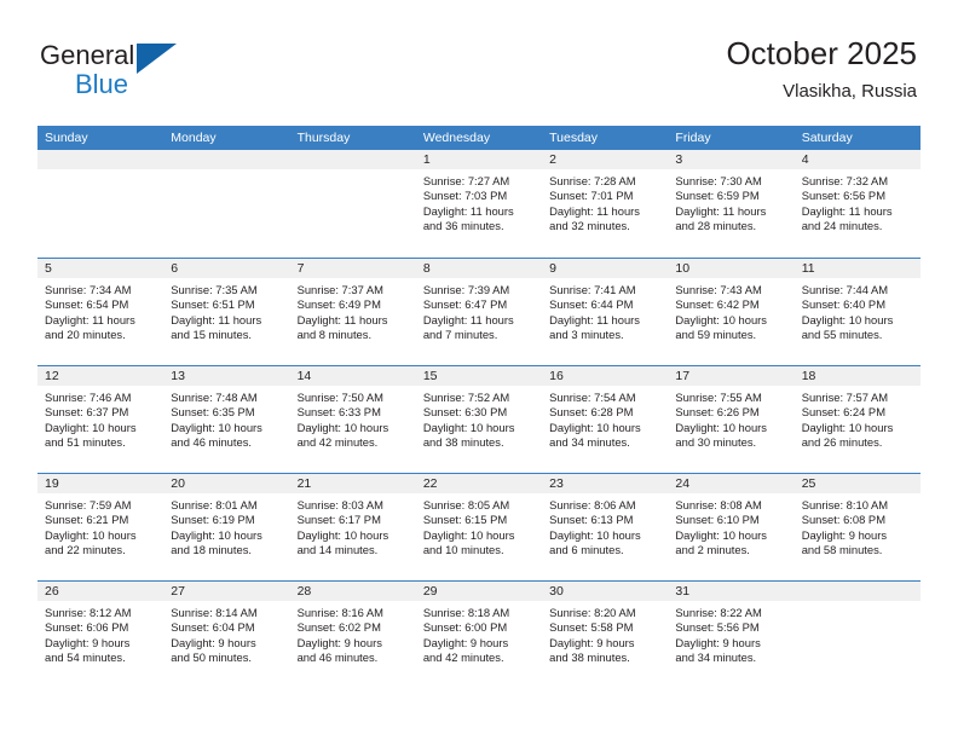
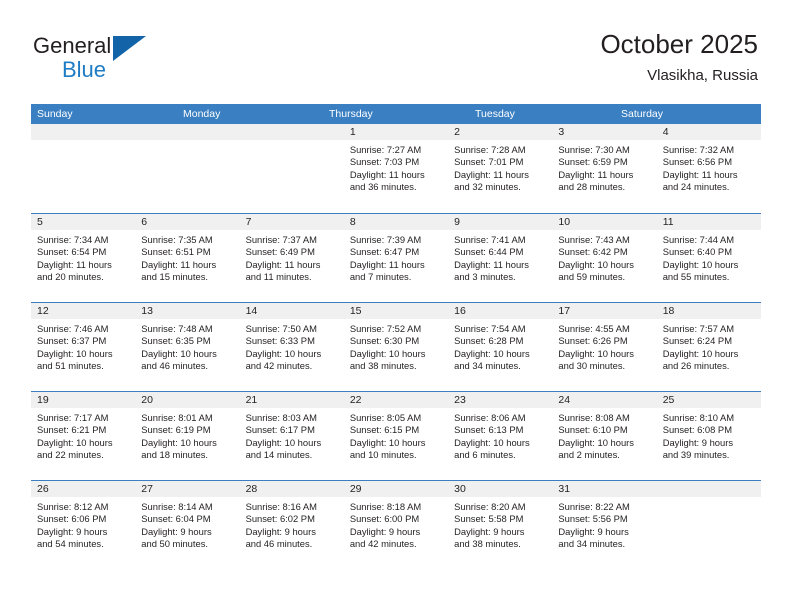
  General
  Blue
  October 2025
  Vlasikha, Russia
  Sunday
  Monday
  Thursday
- Wednesday
  Tuesday
- Friday
  Saturday
  1
  Sunrise: 7:27 AM
  Sunset: 7:03 PM
  Daylight: 11 hours
  and 36 minutes.
  2
  Sunrise: 7:28 AM
  Sunset: 7:01 PM
  Daylight: 11 hours
  and 32 minutes.
  3
  Sunrise: 7:30 AM
  Sunset: 6:59 PM
  Daylight: 11 hours
  and 28 minutes.
  4
  Sunrise: 7:32 AM
  Sunset: 6:56 PM
  Daylight: 11 hours
  and 24 minutes.
  5
  Sunrise: 7:34 AM
  Sunset: 6:54 PM
  Daylight: 11 hours
  and 20 minutes.
  6
  Sunrise: 7:35 AM
  Sunset: 6:51 PM
  Daylight: 11 hours
  and 15 minutes.
  7
  Sunrise: 7:37 AM
  Sunset: 6:49 PM
  Daylight: 11 hours
- and 8 minutes.
+ and 11 minutes.
  8
  Sunrise: 7:39 AM
  Sunset: 6:47 PM
  Daylight: 11 hours
  and 7 minutes.
  9
  Sunrise: 7:41 AM
  Sunset: 6:44 PM
  Daylight: 11 hours
  and 3 minutes.
  10
  Sunrise: 7:43 AM
  Sunset: 6:42 PM
  Daylight: 10 hours
  and 59 minutes.
  11
  Sunrise: 7:44 AM
  Sunset: 6:40 PM
  Daylight: 10 hours
  and 55 minutes.
  12
  Sunrise: 7:46 AM
  Sunset: 6:37 PM
  Daylight: 10 hours
  and 51 minutes.
  13
  Sunrise: 7:48 AM
  Sunset: 6:35 PM
  Daylight: 10 hours
  and 46 minutes.
  14
  Sunrise: 7:50 AM
  Sunset: 6:33 PM
  Daylight: 10 hours
  and 42 minutes.
  15
  Sunrise: 7:52 AM
  Sunset: 6:30 PM
  Daylight: 10 hours
  and 38 minutes.
  16
  Sunrise: 7:54 AM
  Sunset: 6:28 PM
  Daylight: 10 hours
  and 34 minutes.
  17
- Sunrise: 7:55 AM
+ Sunrise: 4:55 AM
  Sunset: 6:26 PM
  Daylight: 10 hours
  and 30 minutes.
  18
  Sunrise: 7:57 AM
  Sunset: 6:24 PM
  Daylight: 10 hours
  and 26 minutes.
  19
- Sunrise: 7:59 AM
+ Sunrise: 7:17 AM
  Sunset: 6:21 PM
  Daylight: 10 hours
  and 22 minutes.
  20
  Sunrise: 8:01 AM
  Sunset: 6:19 PM
  Daylight: 10 hours
  and 18 minutes.
  21
  Sunrise: 8:03 AM
  Sunset: 6:17 PM
  Daylight: 10 hours
  and 14 minutes.
  22
  Sunrise: 8:05 AM
  Sunset: 6:15 PM
  Daylight: 10 hours
  and 10 minutes.
  23
  Sunrise: 8:06 AM
  Sunset: 6:13 PM
  Daylight: 10 hours
  and 6 minutes.
  24
  Sunrise: 8:08 AM
  Sunset: 6:10 PM
  Daylight: 10 hours
  and 2 minutes.
  25
  Sunrise: 8:10 AM
  Sunset: 6:08 PM
  Daylight: 9 hours
- and 58 minutes.
+ and 39 minutes.
  26
  Sunrise: 8:12 AM
  Sunset: 6:06 PM
  Daylight: 9 hours
  and 54 minutes.
  27
  Sunrise: 8:14 AM
  Sunset: 6:04 PM
  Daylight: 9 hours
  and 50 minutes.
  28
  Sunrise: 8:16 AM
  Sunset: 6:02 PM
  Daylight: 9 hours
  and 46 minutes.
  29
  Sunrise: 8:18 AM
  Sunset: 6:00 PM
  Daylight: 9 hours
  and 42 minutes.
  30
  Sunrise: 8:20 AM
  Sunset: 5:58 PM
  Daylight: 9 hours
  and 38 minutes.
  31
  Sunrise: 8:22 AM
  Sunset: 5:56 PM
  Daylight: 9 hours
  and 34 minutes.
